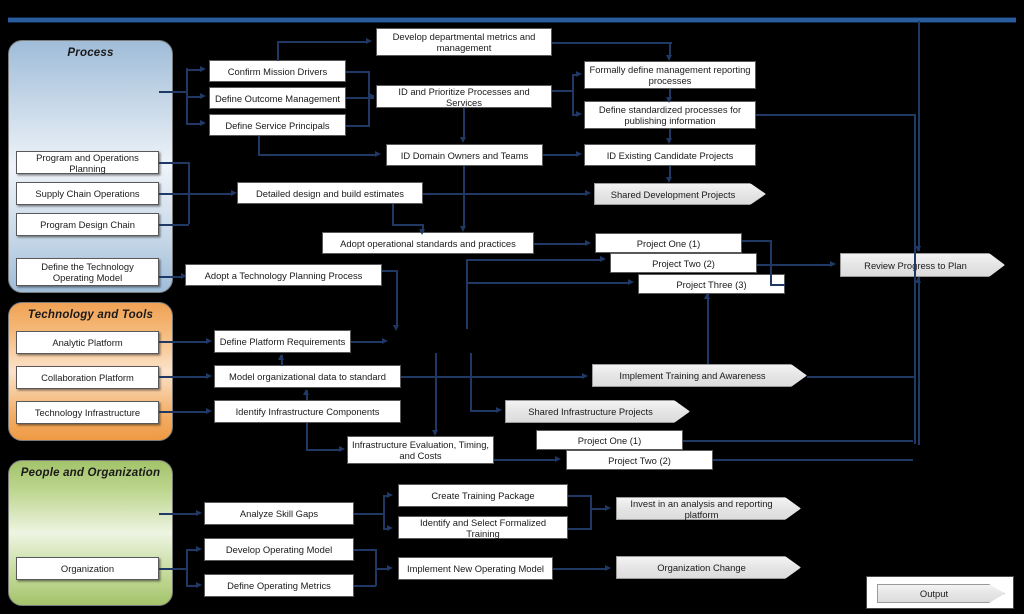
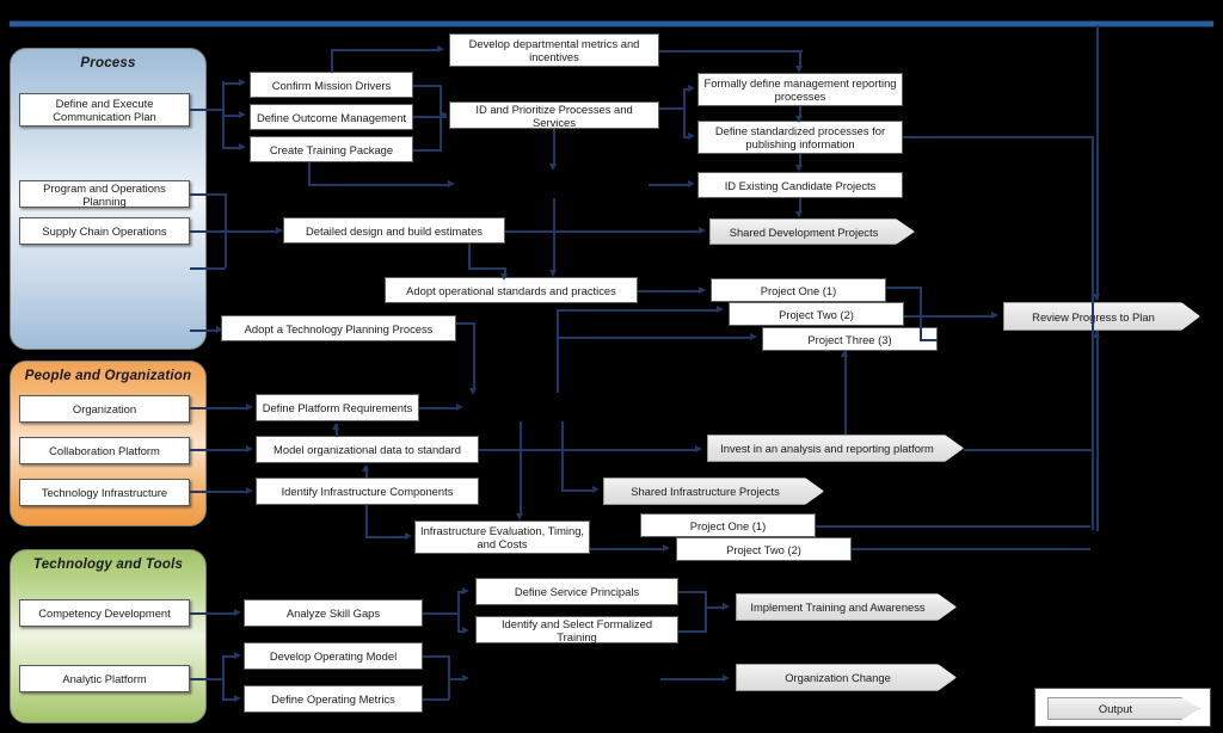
  Process
+ Define and Execute Communication Plan
  Program and Operations Planning
  Supply Chain Operations
- Program Design Chain
- Define the Technology Operating Model
- Technology and Tools
+ People and Organization
- Analytic Platform
+ Organization
  Collaboration Platform
  Technology Infrastructure
- People and Organization
+ Technology and Tools
+ Competency Development
- Organization
+ Analytic Platform
- Develop departmental metrics and management
+ Develop departmental metrics and incentives
  Confirm Mission Drivers
  Define Outcome Management
- Define Service Principals
+ Create Training Package
  ID and Prioritize Processes and Services
  Formally define management reporting processes
  Define standardized processes for publishing information
  ID Existing Candidate Projects
- ID Domain Owners and Teams
  Detailed design and build estimates
  Adopt operational standards and practices
  Adopt a Technology Planning Process
  Project One (1)
  Project Two (2)
  Project Three (3)
  Define Platform Requirements
  Model organizational data to standard
  Identify Infrastructure Components
  Infrastructure Evaluation, Timing, and Costs
  Project One (1)
  Project Two (2)
  Analyze Skill Gaps
- Create Training Package
+ Define Service Principals
  Identify and Select Formalized Training
  Develop Operating Model
  Define Operating Metrics
- Implement New Operating Model
  Shared Development Projects
  Review Proress to Plan
- Implement Training and Awareness
+ Invest in an analysis and reporting platform
  Shared Infrastructure Projects
- Invest in an analysis and reporting platform
+ Implement Training and Awareness
  Organization Change
  Output
